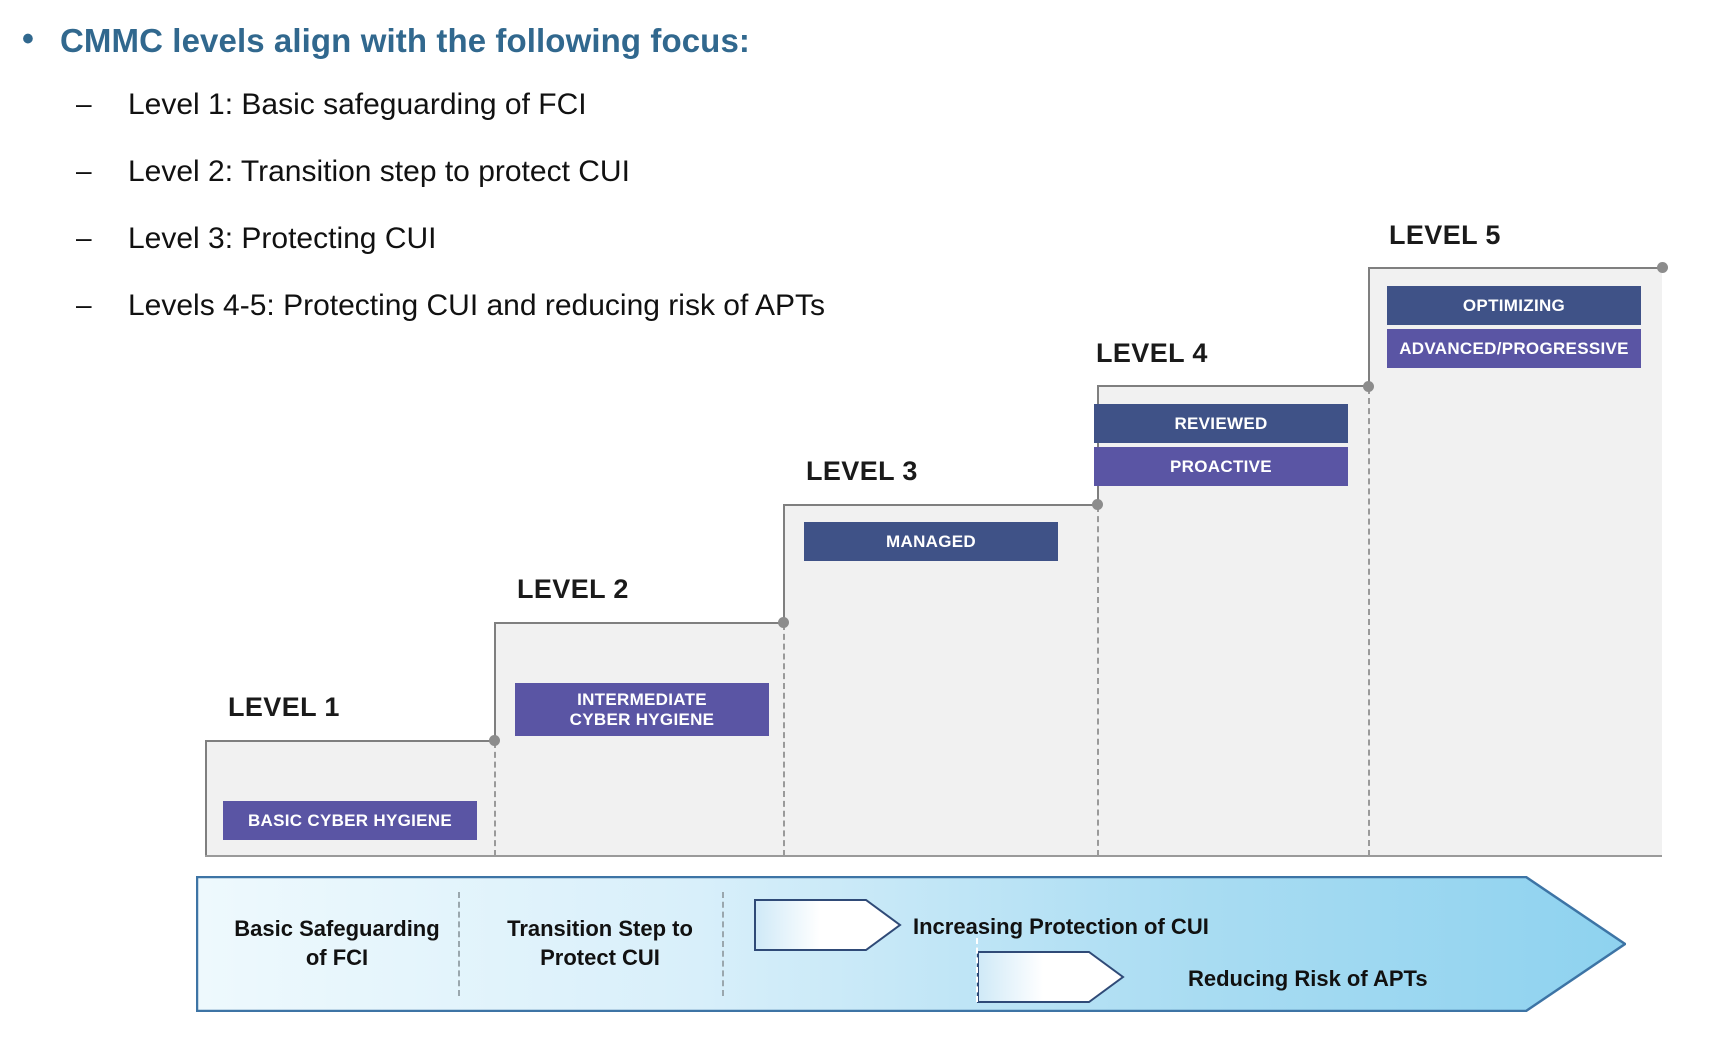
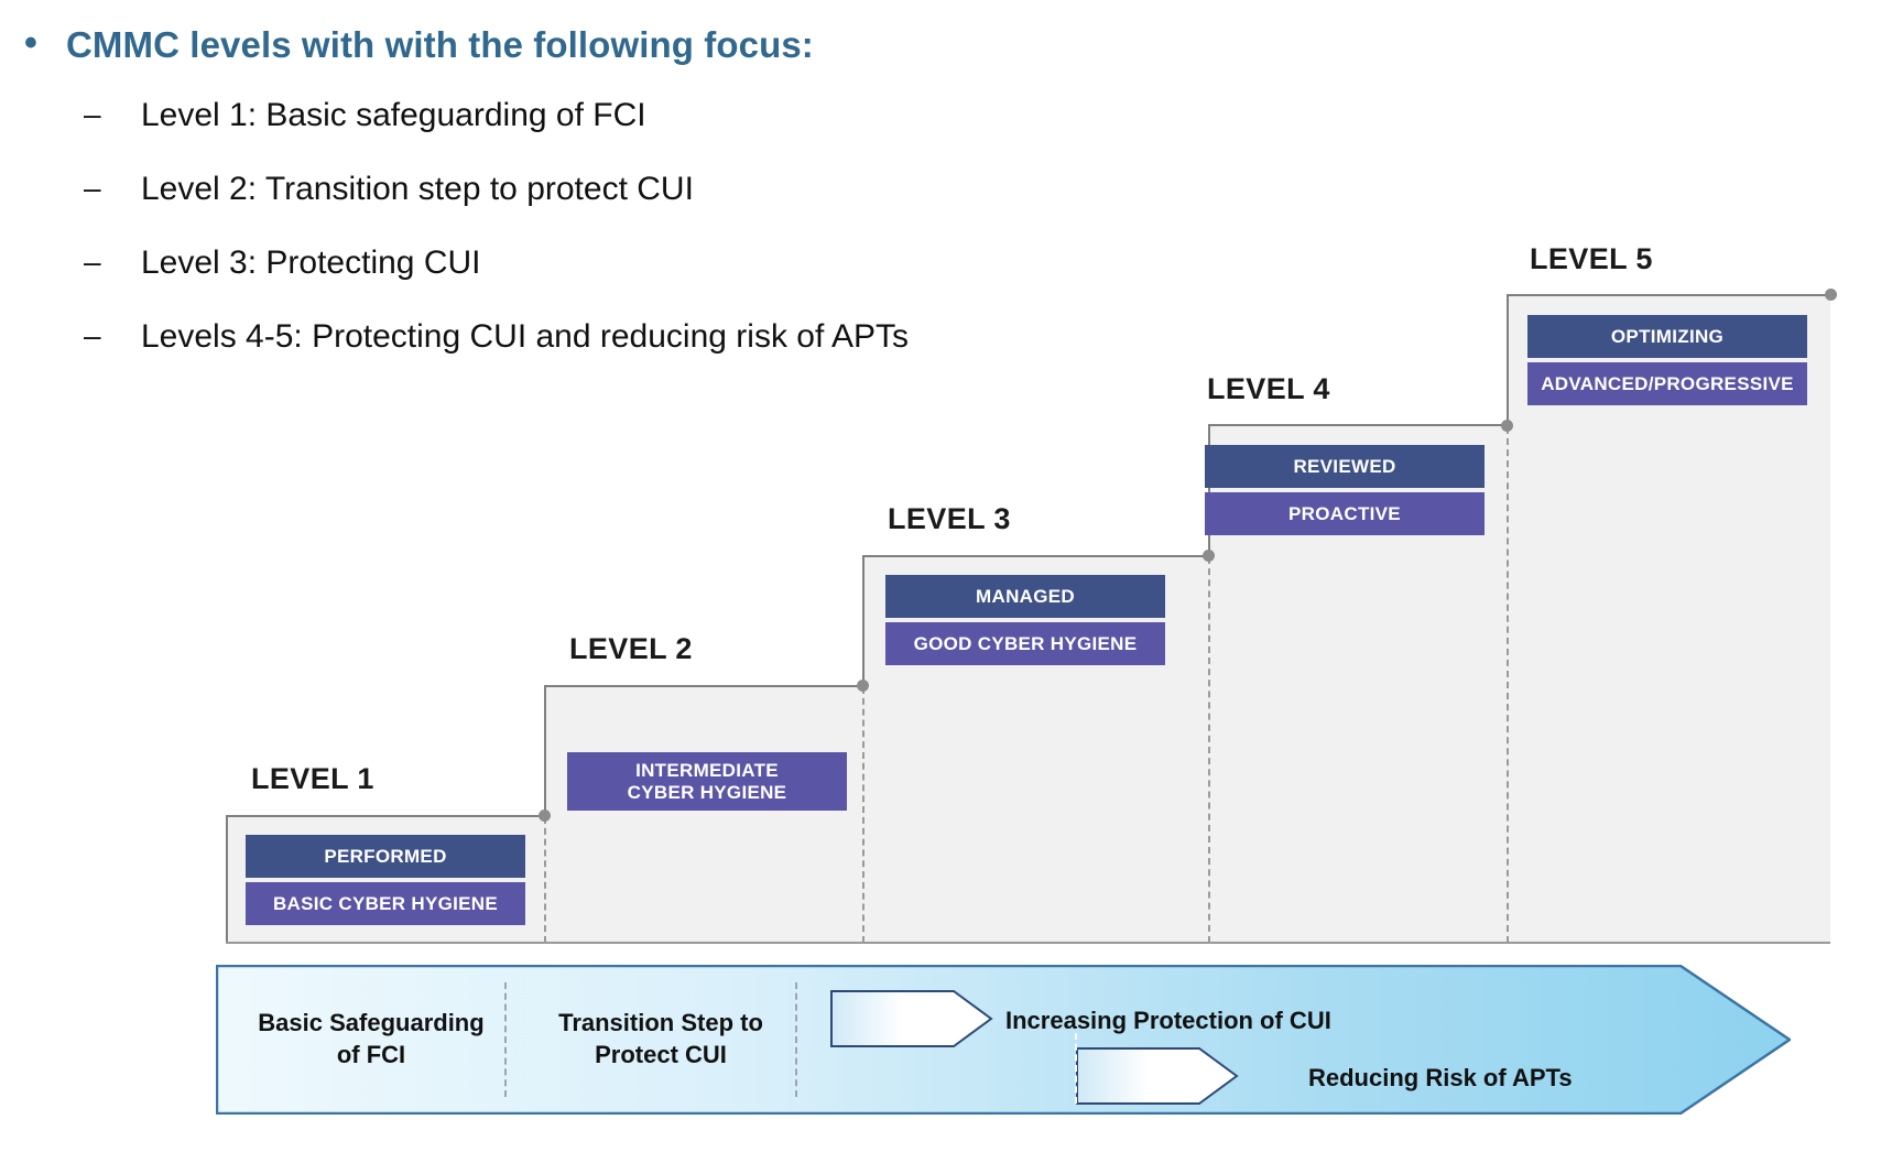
  •
- CMMC levels align with the following focus:
+ CMMC levels with with the following focus:
  –
  Level 1: Basic safeguarding of FCI
  –
  Level 2: Transition step to protect CUI
  –
  Level 3: Protecting CUI
  –
  Levels 4-5: Protecting CUI and reducing risk of APTs
  LEVEL 1
+ PERFORMED
  BASIC CYBER HYGIENE
  LEVEL 2
  INTERMEDIATE
  CYBER HYGIENE
  LEVEL 3
  MANAGED
+ GOOD CYBER HYGIENE
  LEVEL 4
  REVIEWED
  PROACTIVE
  LEVEL 5
  OPTIMIZING
  ADVANCED/PROGRESSIVE
  Basic Safeguarding
  of FCI
  Transition Step to
  Protect CUI
  Increasing Protection of CUI
  Reducing Risk of APTs
